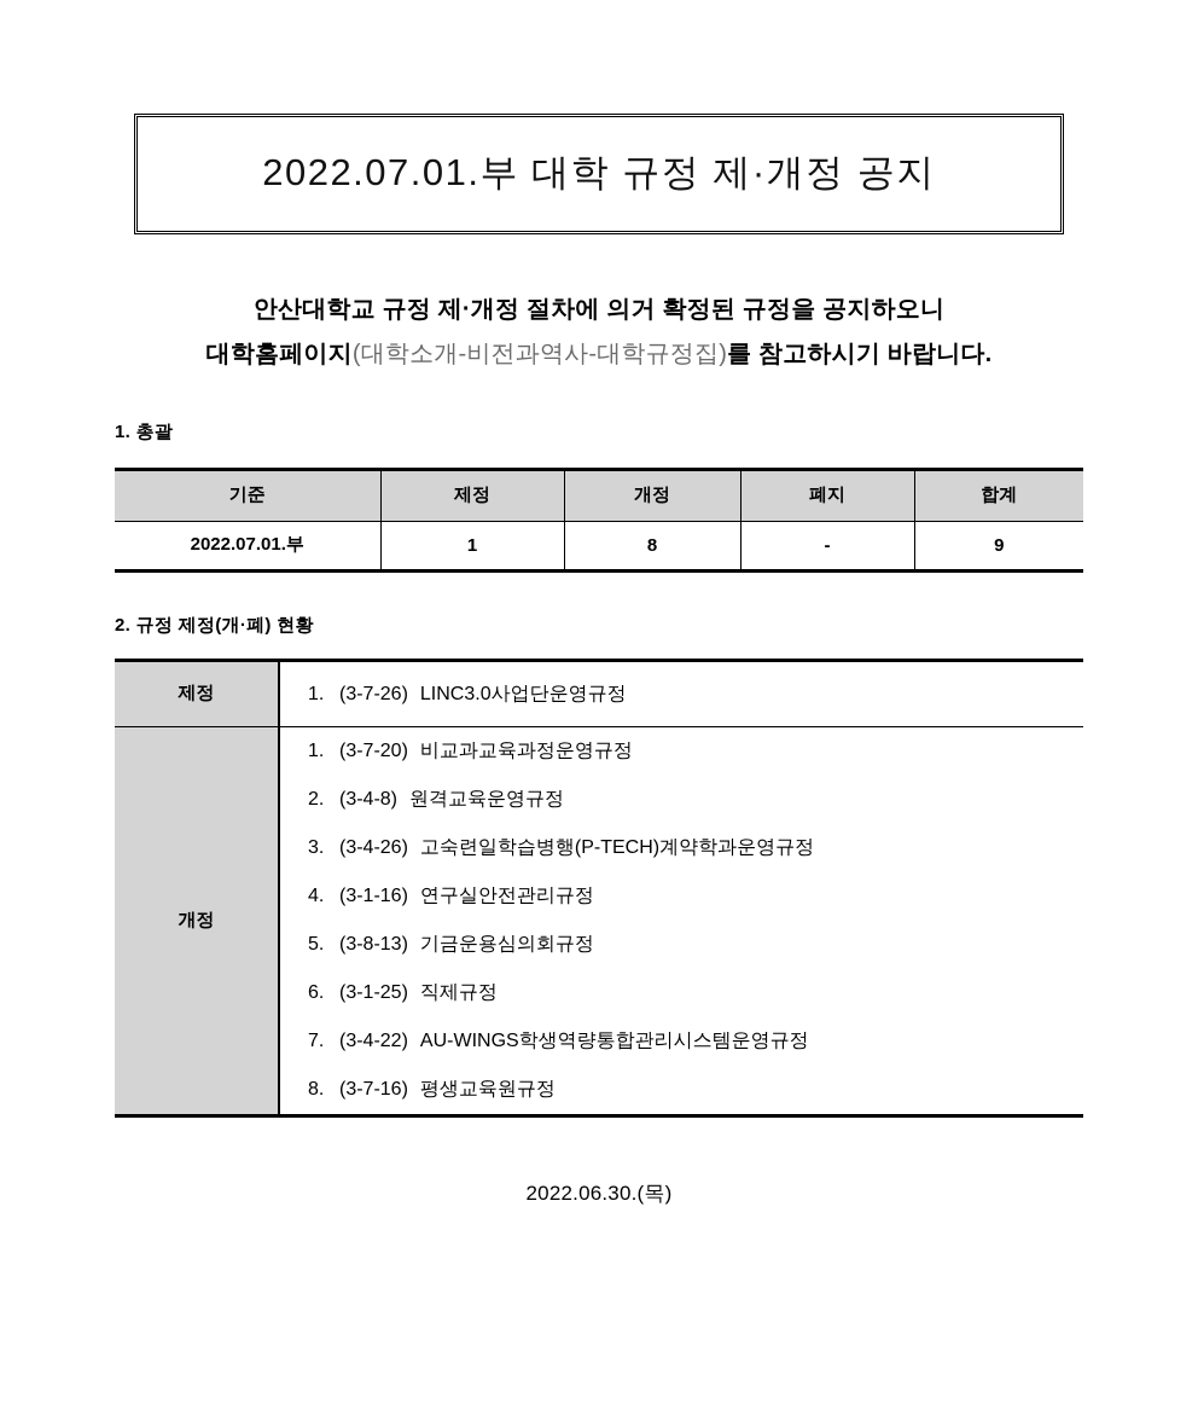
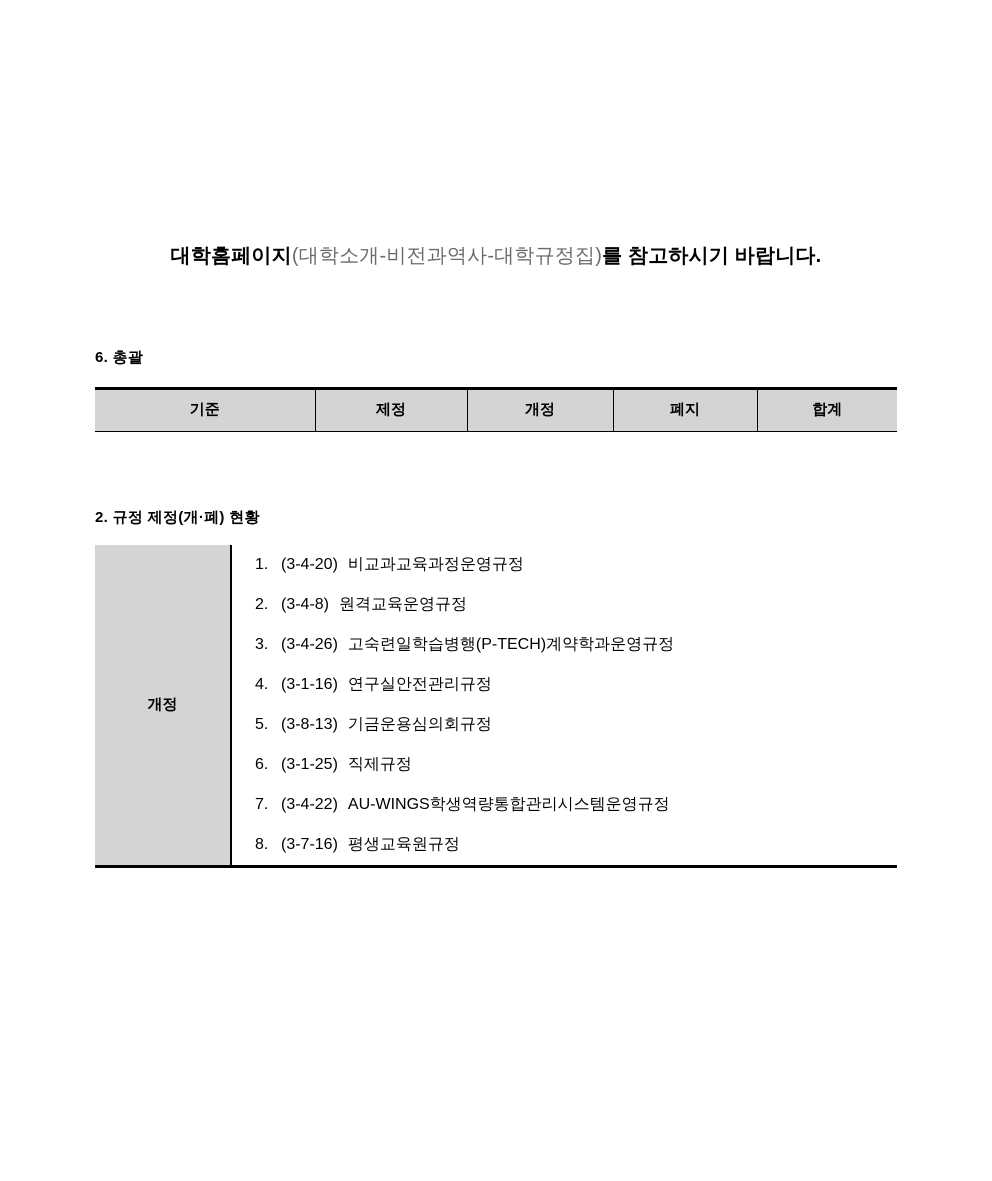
- 2022.07.01.부 대학 규정 제·개정 공지
- 안산대학교 규정 제·개정 절차에 의거 확정된 규정을 공지하오니
  대학홈페이지(대학소개-비전과역사-대학규정집)를 참고하시기 바랍니다.
- 1. 총괄
+ 6. 총괄
  기준	제정	개정	폐지	합계
- 2022.07.01.부	1	8	-	9
  2. 규정 제정(개·폐) 현황
- 제정	1. (3-7-26) LINC3.0사업단운영규정
- 개정	1. (3-7-20) 비교과교육과정운영규정 2. (3-4-8) 원격교육운영규정 3. (3-4-26) 고숙련일학습병행(P-TECH)계약학과운영규정 4. (3-1-16) 연구실안전관리규정 5. (3-8-13) 기금운용심의회규정 6. (3-1-25) 직제규정 7. (3-4-22) AU-WINGS학생역량통합관리시스템운영규정 8. (3-7-16) 평생교육원규정
+ 개정	1. (3-4-20) 비교과교육과정운영규정 2. (3-4-8) 원격교육운영규정 3. (3-4-26) 고숙련일학습병행(P-TECH)계약학과운영규정 4. (3-1-16) 연구실안전관리규정 5. (3-8-13) 기금운용심의회규정 6. (3-1-25) 직제규정 7. (3-4-22) AU-WINGS학생역량통합관리시스템운영규정 8. (3-7-16) 평생교육원규정
- 2022.06.30.(목)
